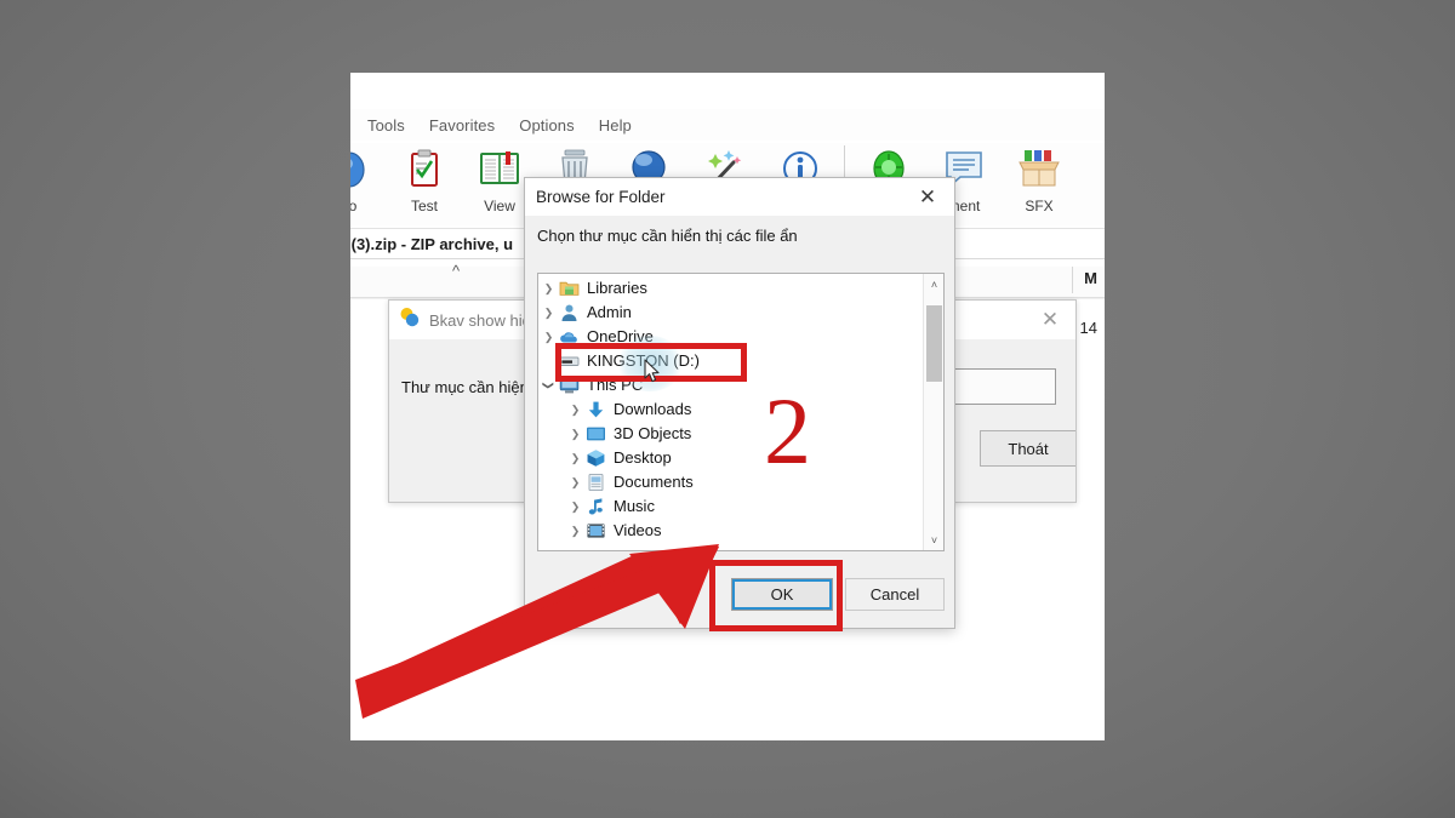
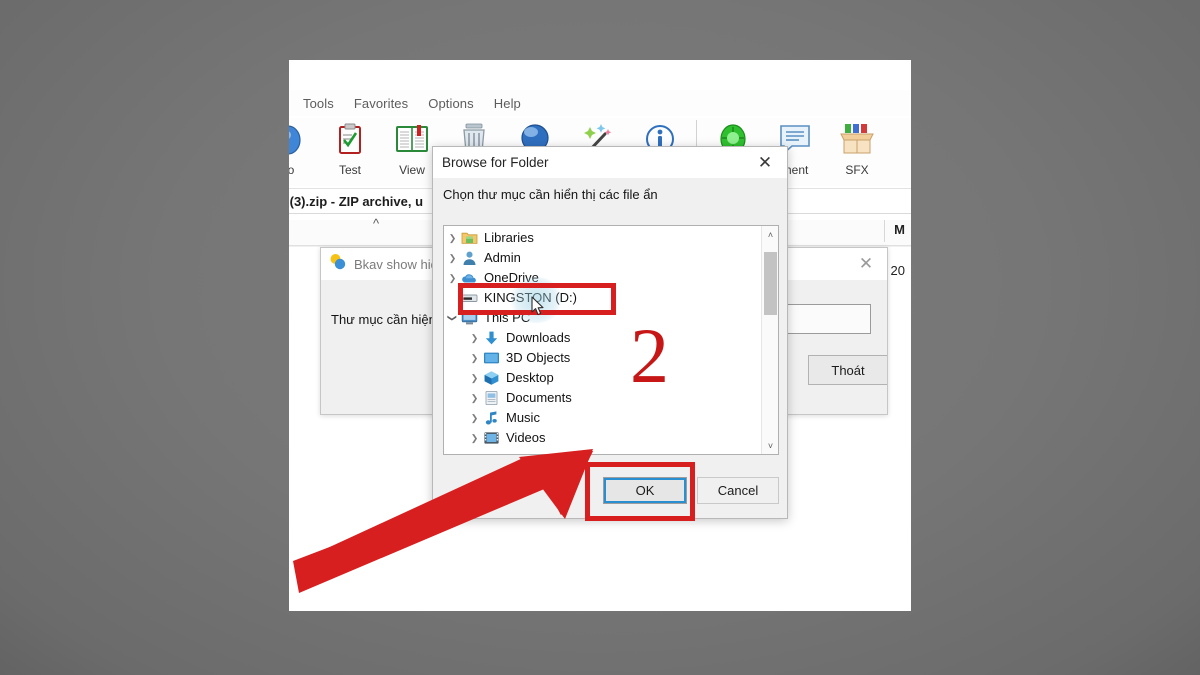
  Tools
  Favorites
  Options
  Help
  Test
  View
  ent
  SFX
  (3).zip - ZIP archive, u
  M
  ^
- 14
+ 20
  Bkav show hi
  ✕
  Thư mục cần hiệ
  Thoát
  Browse for Folder
  ✕
  Chọn thư mục cần hiển thị các file ẩn
  ❯
  Libraries
  ❯
  Admin
  ❯
  OneDri
  This P
  ❯
  Downloads
  ❯
  3D Objects
  ❯
  Desktop
  ❯
  Documents
  ❯
  Music
  ❯
  Videos
  ˄
  ˅
  OK
  Cancel
  2
